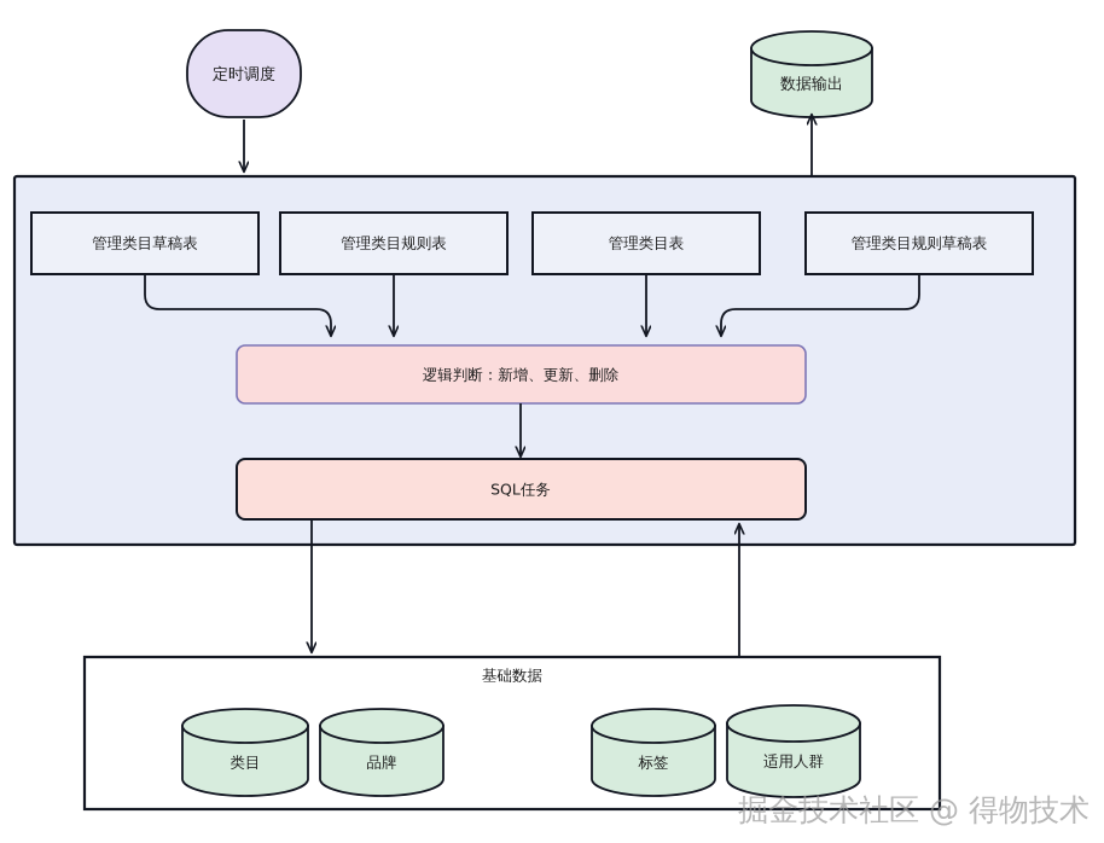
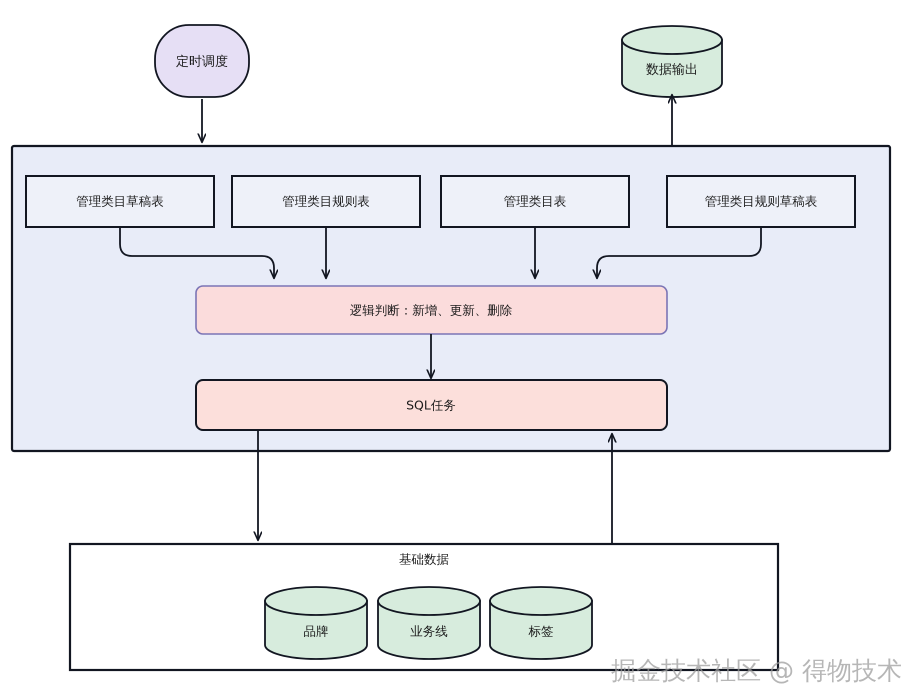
  定时调度
  数据输出
  管理类目草稿表
  管理类目规则表
  管理类目表
  管理类目规则草稿表
  逻辑判断：新增、更新、删除
  SQL任务
  基础数据
- 类目
  品牌
+ 业务线
  标签
- 适用人群
  掘金技术社区 @ 得物技术
